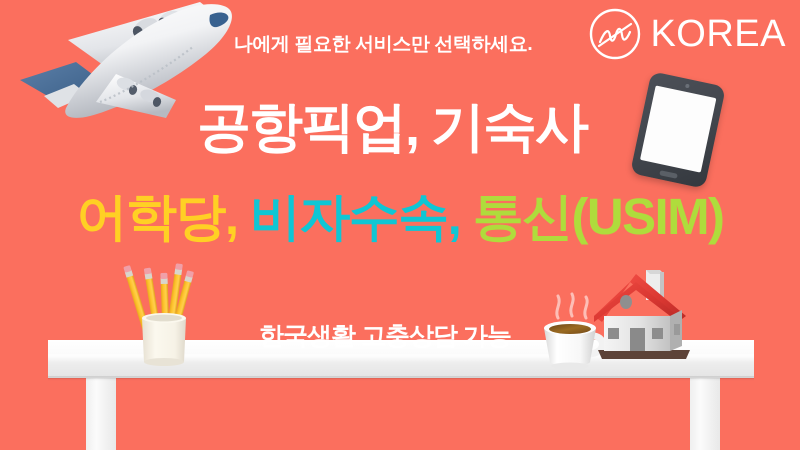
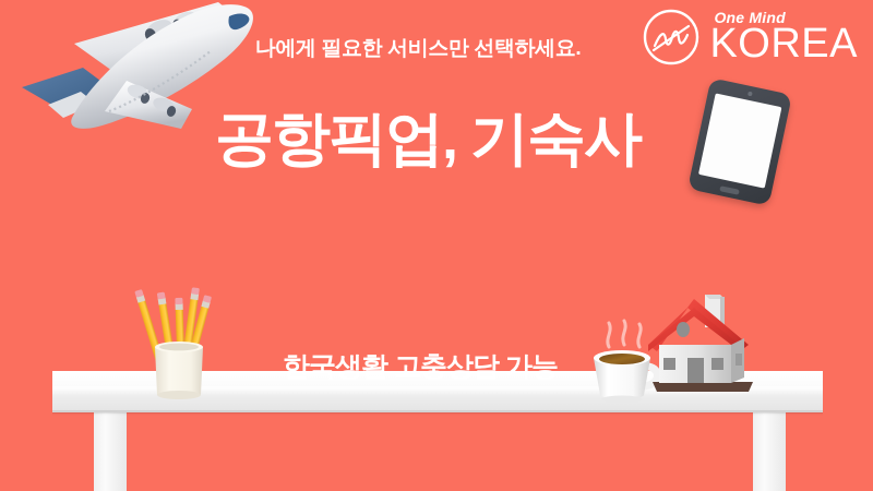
+ One Mind
  KOREA
  나에게 필요한 서비스만 선택하세요.
  공항픽업, 기숙사
- 어학당, 비자수속, 통신(USIM)
  한국생활 고충상담 가능
